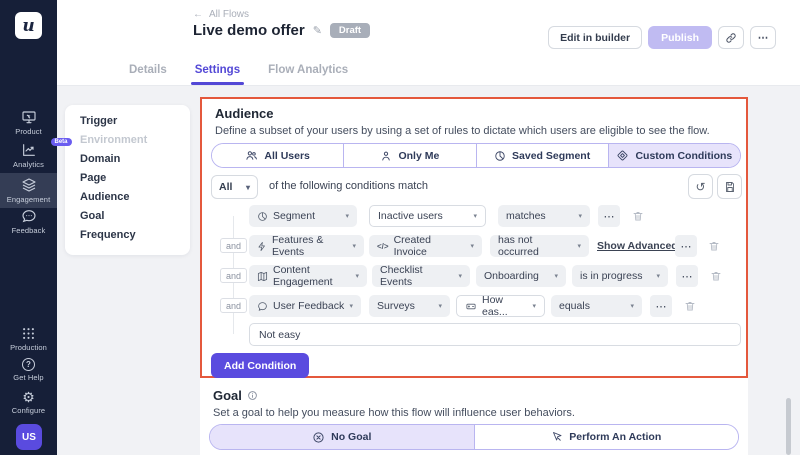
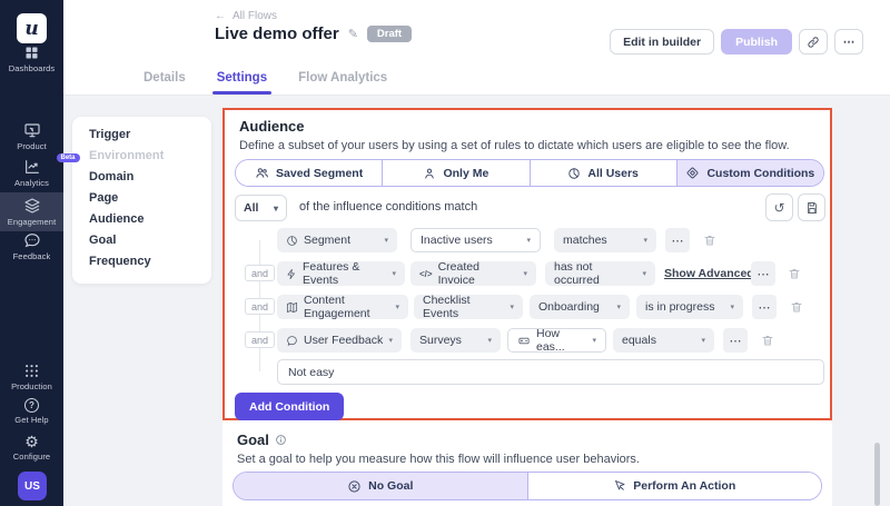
  u
+ Dashboards
  Product
  Analytics
  Engagement
  Feedback
  Production
  ?
  Get Help
  ⚙
  Configure
  US
  ←
  All Flows
  Live demo offer
  ✎
  Draft
  Edit in builder
  Publish
  ⋯
  Details
  Settings
  Flow Analytics
  Trigger
  Environment
  Domain
  Page
  Audience
  Goal
  Frequency
  Audience
  Define a subset of your users by using a set of rules to dictate which users are eligible to see the flow.
- All Users
+ Saved Segment
  Only Me
- Saved Segment
+ All Users
  Custom Conditions
  All
  ▾
- of the following conditions match
+ of the influence conditions match
  ↺
  Segment
  Inactive users
  matches
  ⋯
  and
  Features & Events
  </>
  Created Invoice
  has not occurred
  Show Advance
  ⋯
  and
  Content Engagement
  Checklist Events
  Onboarding
  is in progress
  ⋯
  and
  User Feedback
  Surveys
  How eas...
  equals
  ⋯
  Not easy
  Add Condition
  Goal
  Set a goal to help you measure how this flow will influence user behaviors.
  No Goal
  Perform An Action
